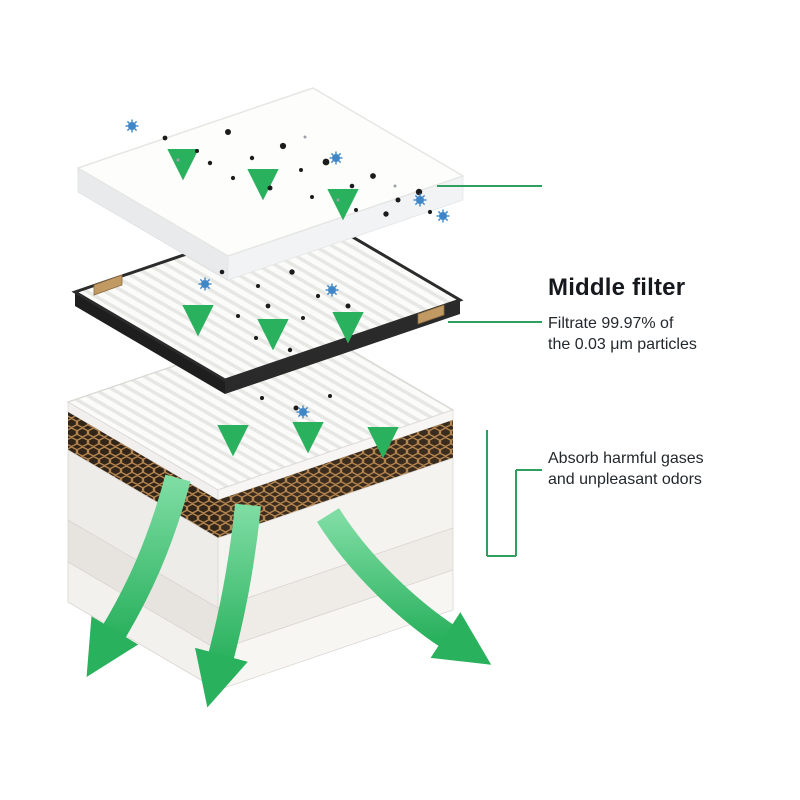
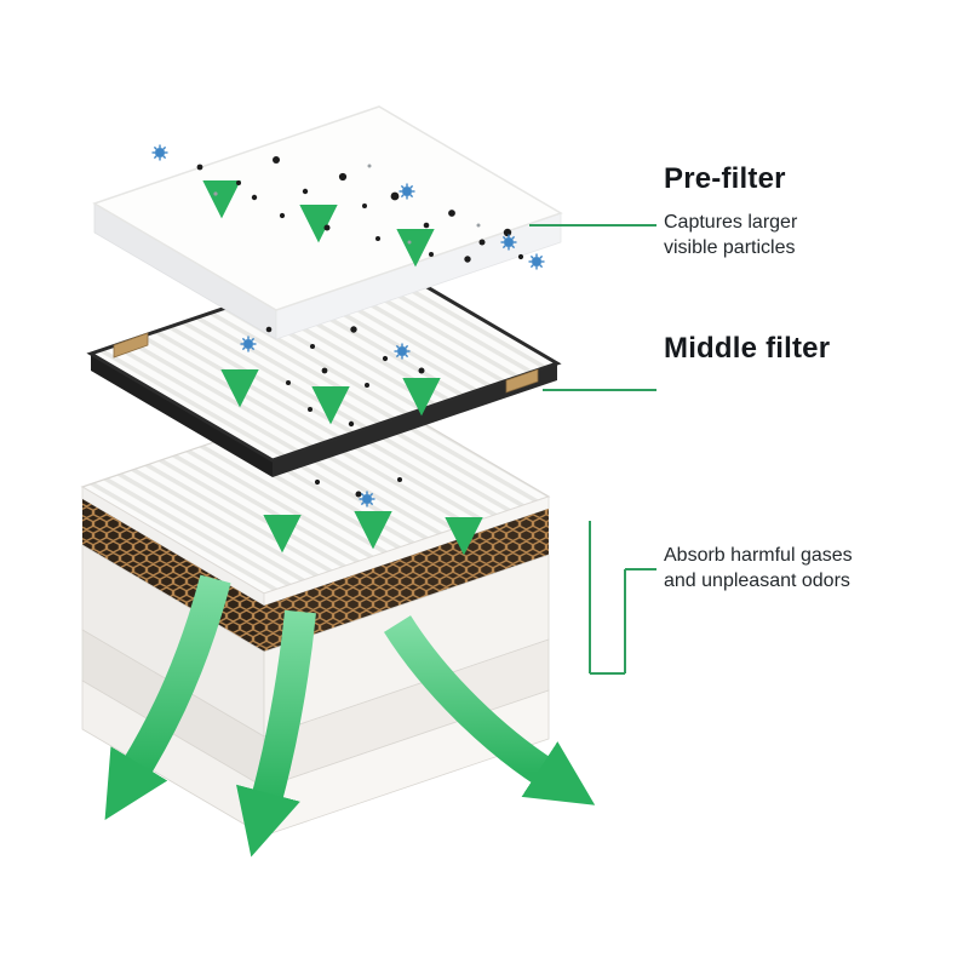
+ Pre-filter
+ Captures larger
+ visible particles
  Middle filter
- Filtrate 99.97% of
- the 0.03 μm particles
  Absorb harmful gases
  and unpleasant odors
